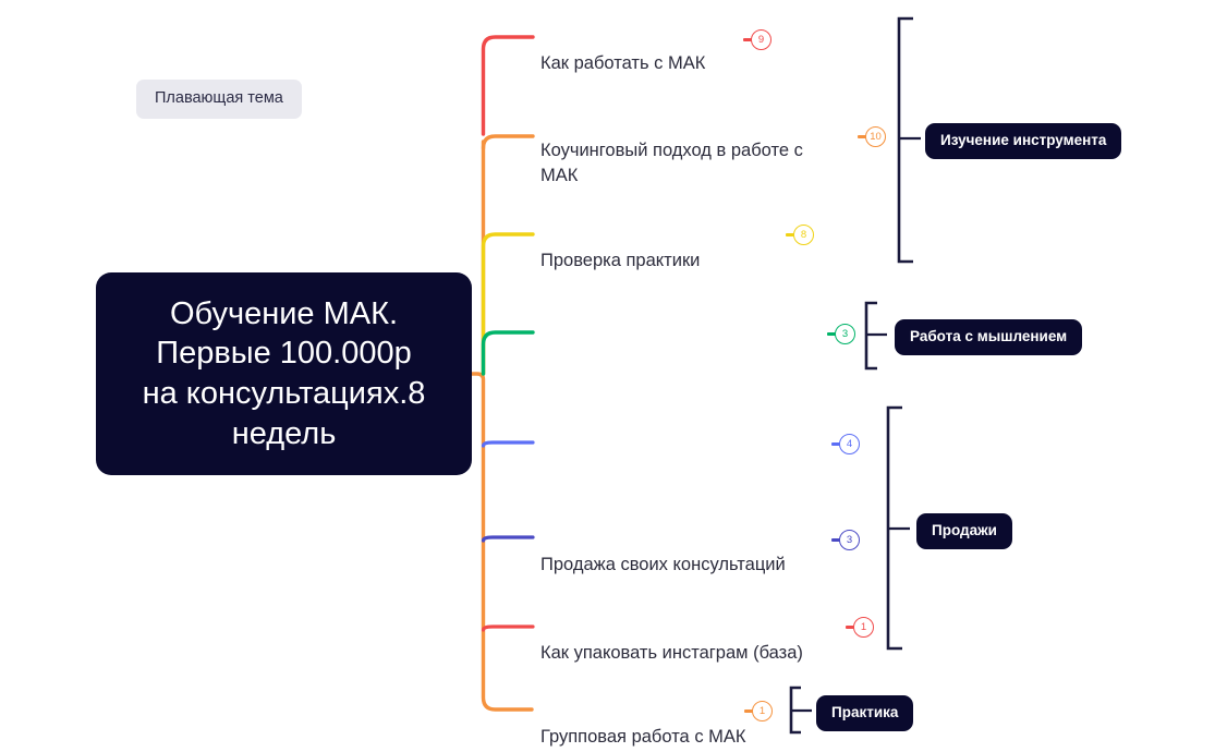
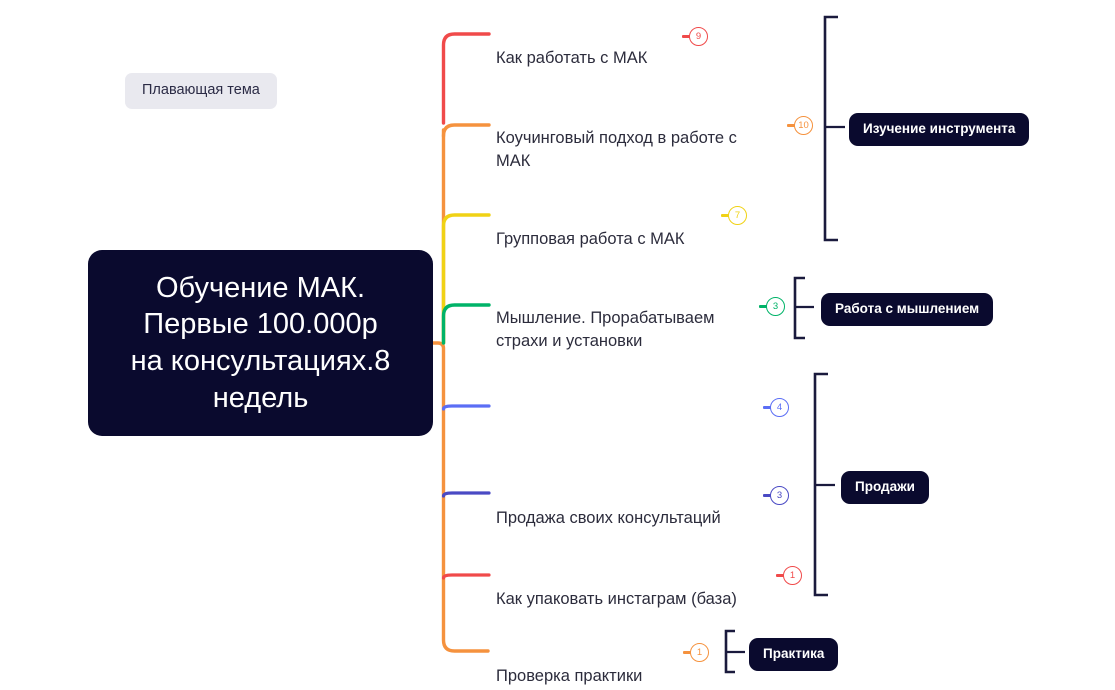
  Обучение МАК.
  Первые 100.000р
  на консультациях.8
  недель
  Плавающая тема
  Как работать с МАК
  9
  Коучинговый подход в работе с
  МАК
  10
- Проверка практики
+ Групповая работа с МАК
- 8
+ 7
+ Мышление. Прорабатываем
+ страхи и установки
  3
  4
  Продажа своих консультаций
  3
  Как упаковать инстаграм (база)
  1
- Групповая работа с МАК
+ Проверка практики
  1
  Изучение инструмента
  Работа с мышлением
  Продажи
  Практика
